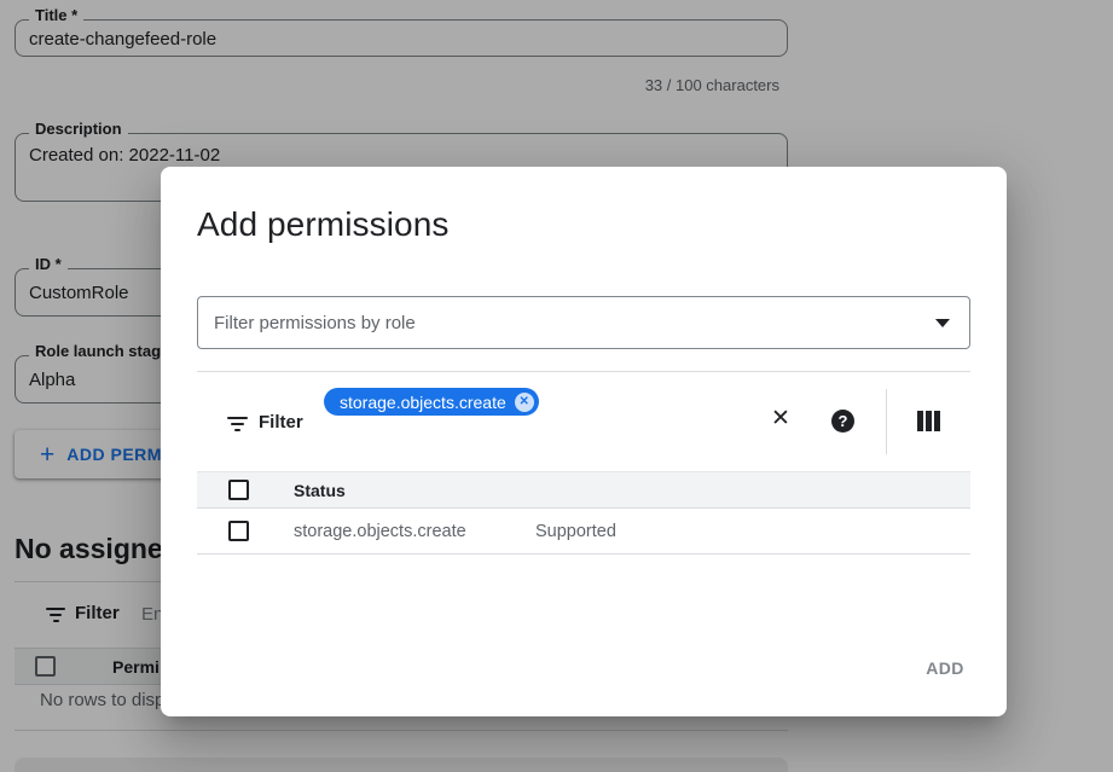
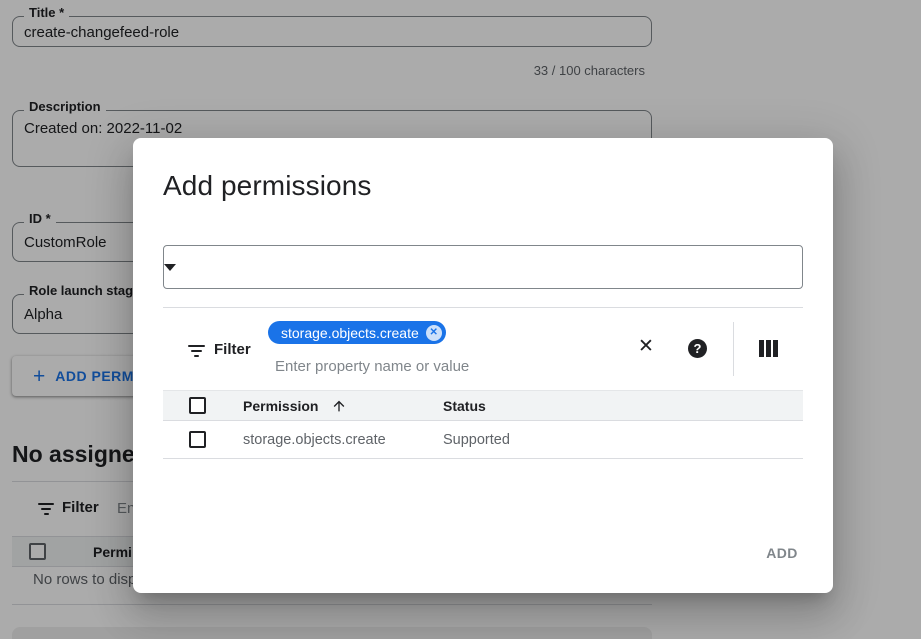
  Title *
  create-changefeed-role
  33 / 100 characters
  Description
  Created on: 2022-11-02
  ID *
  CustomRole
  Role launch stag
  Alpha
  +
  ADD PERM
  No assigne
  Filter
  En
  Permi
  No rows to dis
  Add permissions
- Filter permissions by role
  Filter
  storage.objects.create
  ✕
+ Enter property name or value
  ✕
  ?
+ Permission
  Status
  storage.objects.create
  Supported
  ADD
